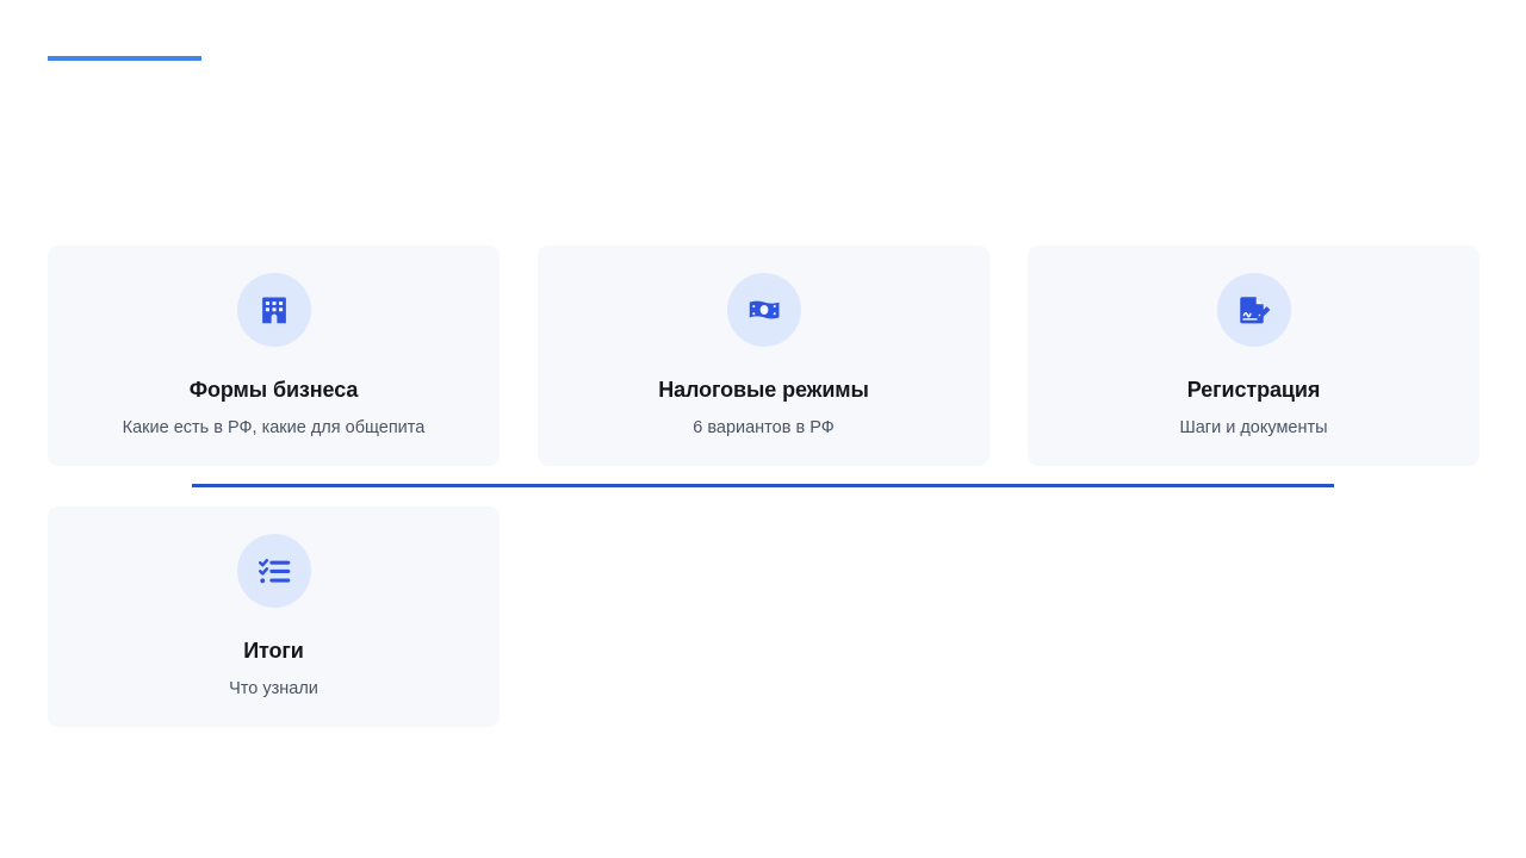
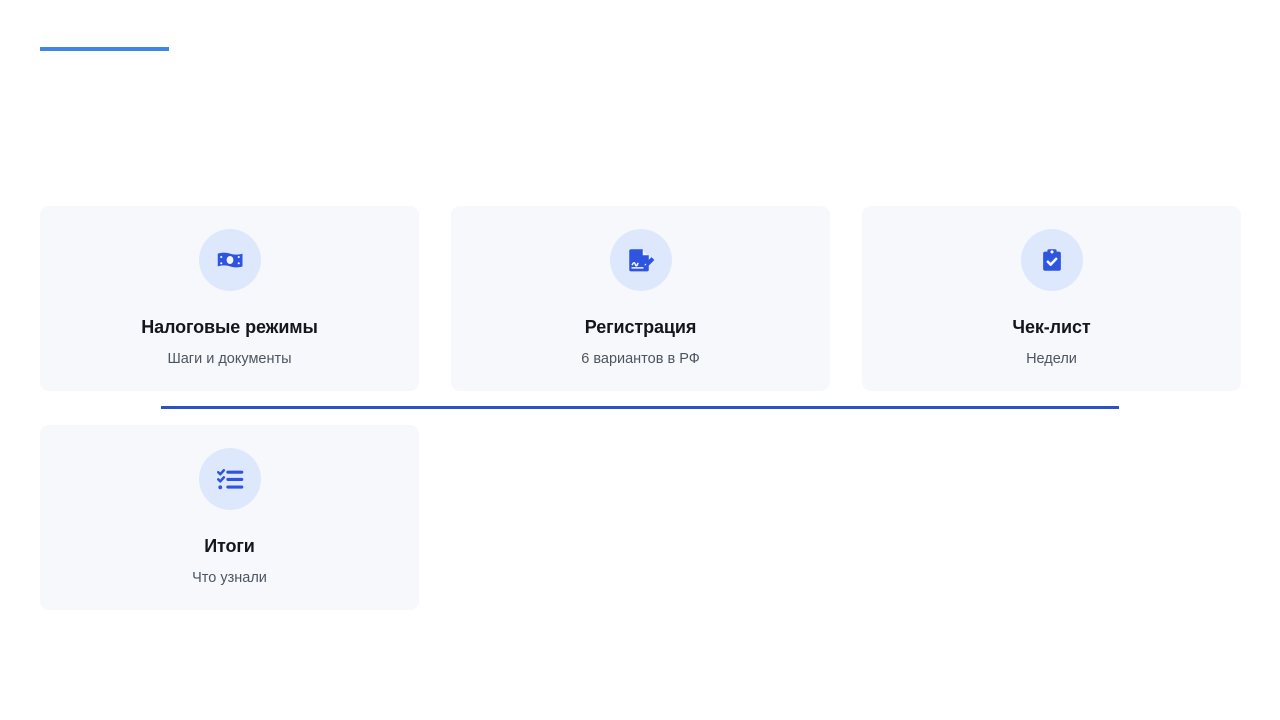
- Формы бизнеса
- Какие есть в РФ, какие для общепита
  Налоговые режимы
- 6 вариантов в РФ
+ Шаги и документы
  Регистрация
- Шаги и документы
+ 6 вариантов в РФ
+ Чек-лист
+ Недели
  Итоги
  Что узнали
